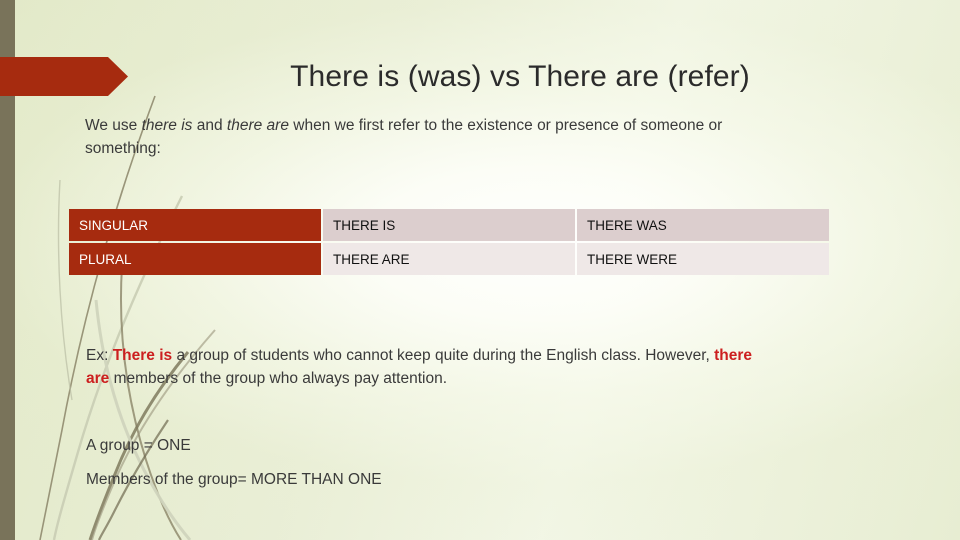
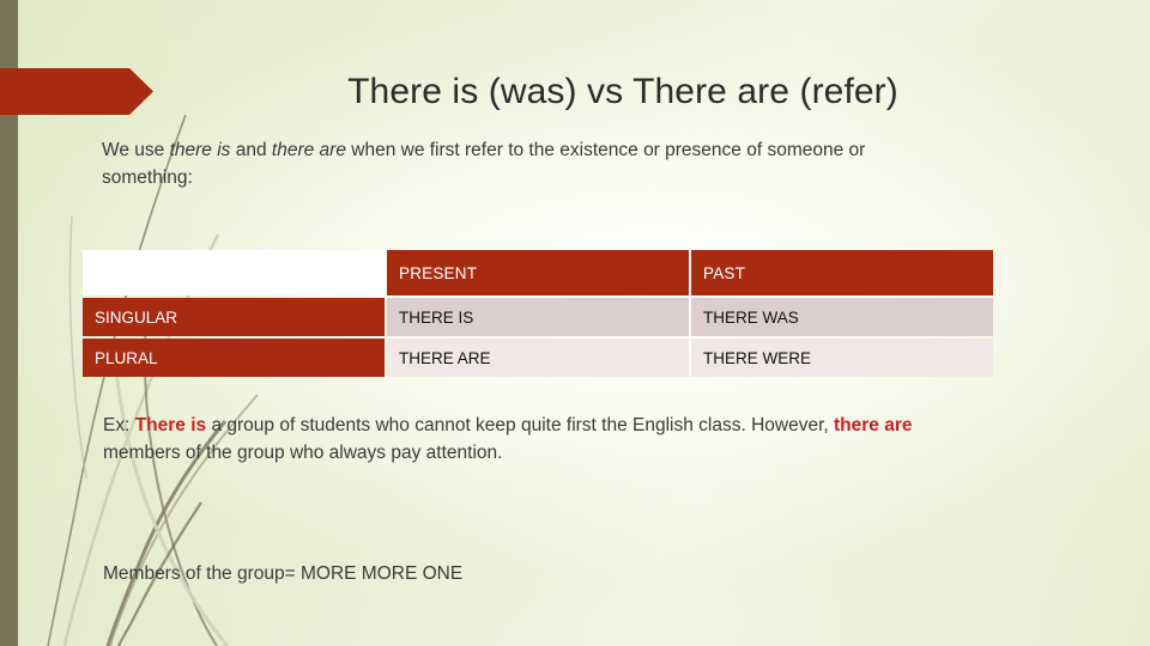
  There is (was) vs There are (refer)
  We use there is and there are when we first refer to the existence or presence of someone or something:
+ 	PRESENT	PAST
  SINGULAR	THERE IS	THERE WAS
  PLURAL	THERE ARE	THERE WERE
- Ex: There is a group of students who cannot keep quite during the English class. However, there are members of the group who always pay attention.
+ Ex: There is a group of students who cannot keep quite first the English class. However, there are members of the group who always pay attention.
- A group = ONE
- Members of the group= MORE THAN ONE
+ Members of the group= MORE MORE ONE
